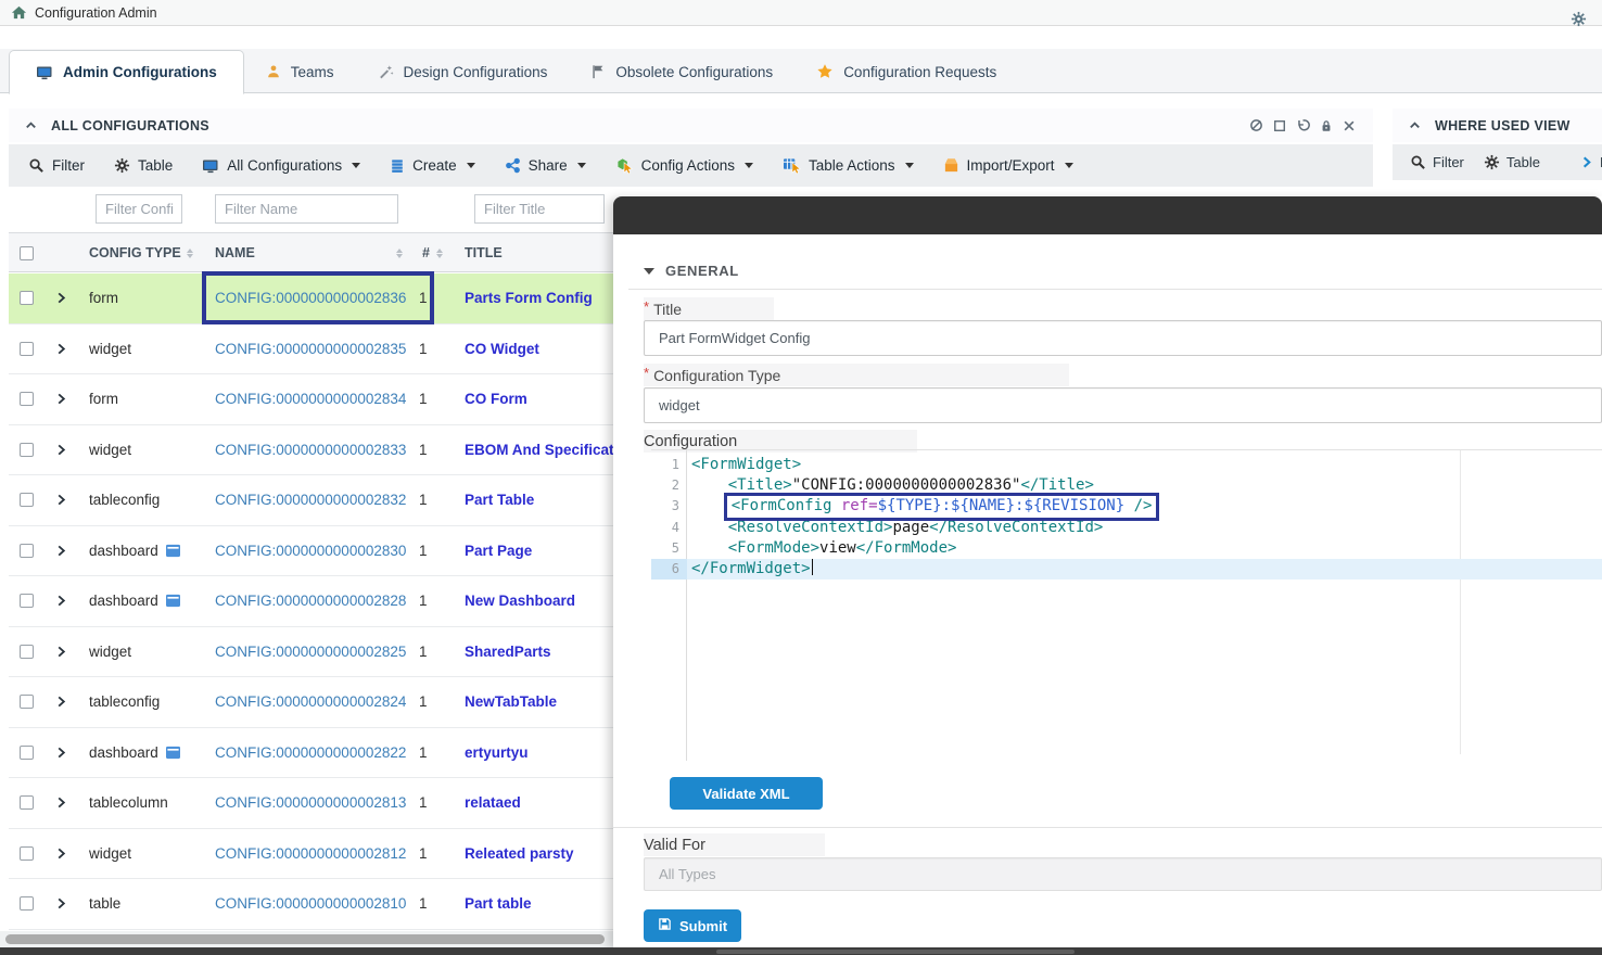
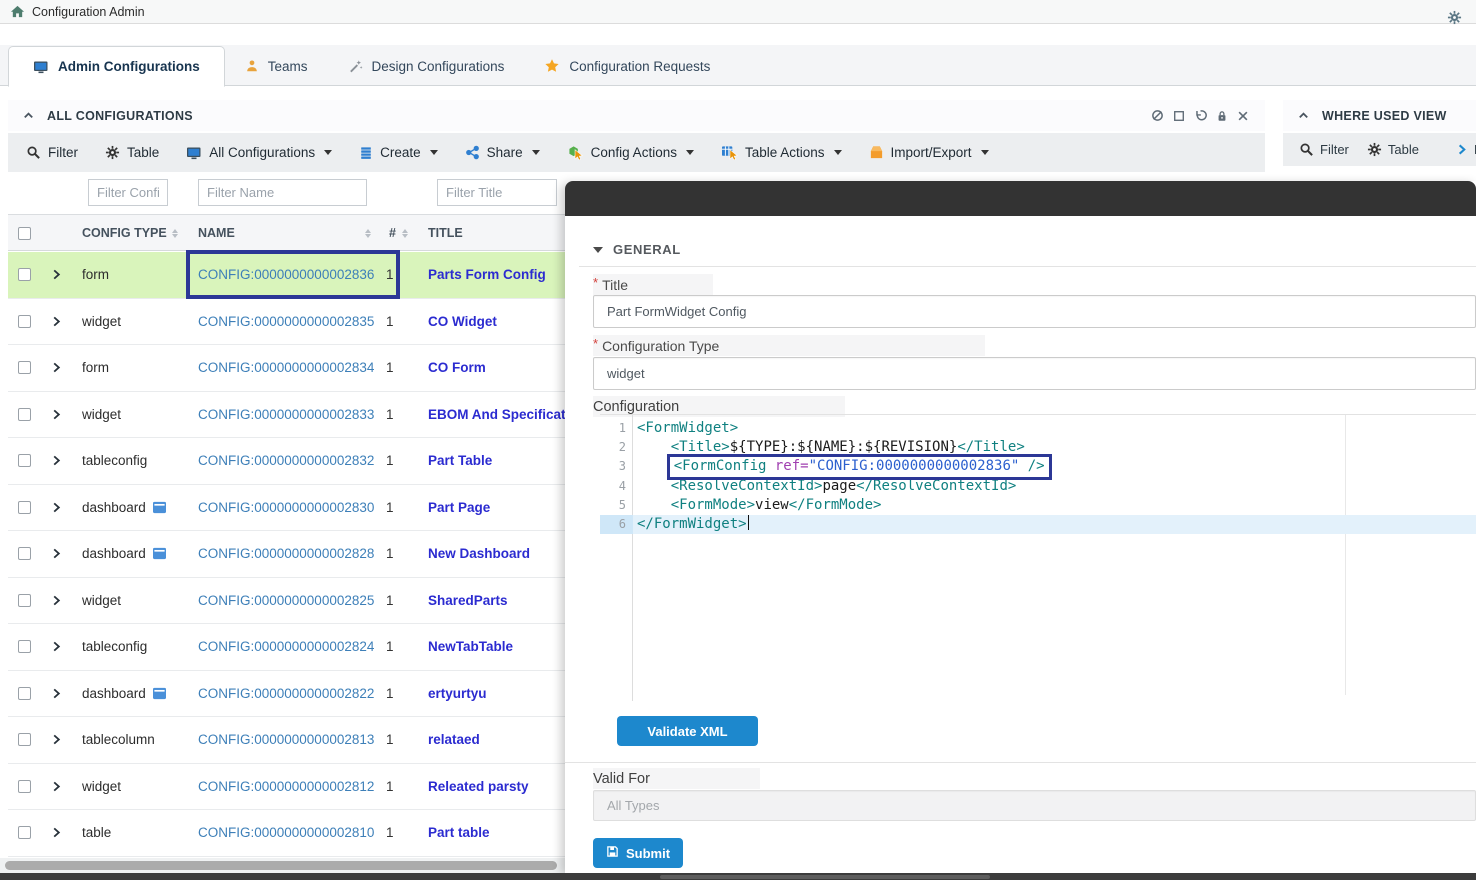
  Configuration Admin
  Admin Configurations
  Teams
  Design Configurations
- Obsolete Configurations
  Configuration Requests
  ALL CONFIGURATIONS
  Filter
  Table
  All Configurations
  Create
  Share
  Config Actions
  Table Actions
  Import/Export
  Filter Confi
  Filter Name
  Filter Title
  CONFIG TYPE
  NAME
  #
  TITLE
  form
  CONFIG:0000000000002836
  1
  Parts Form Config
  widget
  CONFIG:0000000000002835
  1
  CO Widget
  form
  CONFIG:0000000000002834
  1
  CO Form
  widget
  CONFIG:0000000000002833
  1
  EBOM And Specificat
  tableconfig
  CONFIG:0000000000002832
  1
  Part Table
  dashboard
  CONFIG:0000000000002830
  1
  Part Page
  dashboard
  CONFIG:0000000000002828
  1
  New Dashboard
  widget
  CONFIG:0000000000002825
  1
  SharedParts
  tableconfig
  CONFIG:0000000000002824
  1
  NewTabTable
  dashboard
  CONFIG:0000000000002822
  1
  ertyurtyu
  tablecolumn
  CONFIG:0000000000002813
  1
  relataed
  widget
  CONFIG:0000000000002812
  1
  Releated parsty
  table
  CONFIG:0000000000002810
  1
  Part table
  WHERE USED VIEW
  Filter
  Table
  GENERAL
  *
  Title
  Part FormWidget Config
  *
  Configuration Type
  widget
  Configuration
  1
  <FormWidget>
  2
- <Title>"CONFIG:0000000000002836"</Title>
+ <Title>${TYPE}:${NAME}:${REVISION}</Title>
  3
- <FormConfig ref=${TYPE}:${NAME}:${REVISION} />
+ <FormConfig ref="CONFIG:0000000000002836" />
  4
  <ResolveContextId>page</ResolveContextId>
  5
  <FormMode>view</FormMode>
  6
  </FormWidget>
  Validate XML
  Valid For
  All Types
  Submit
